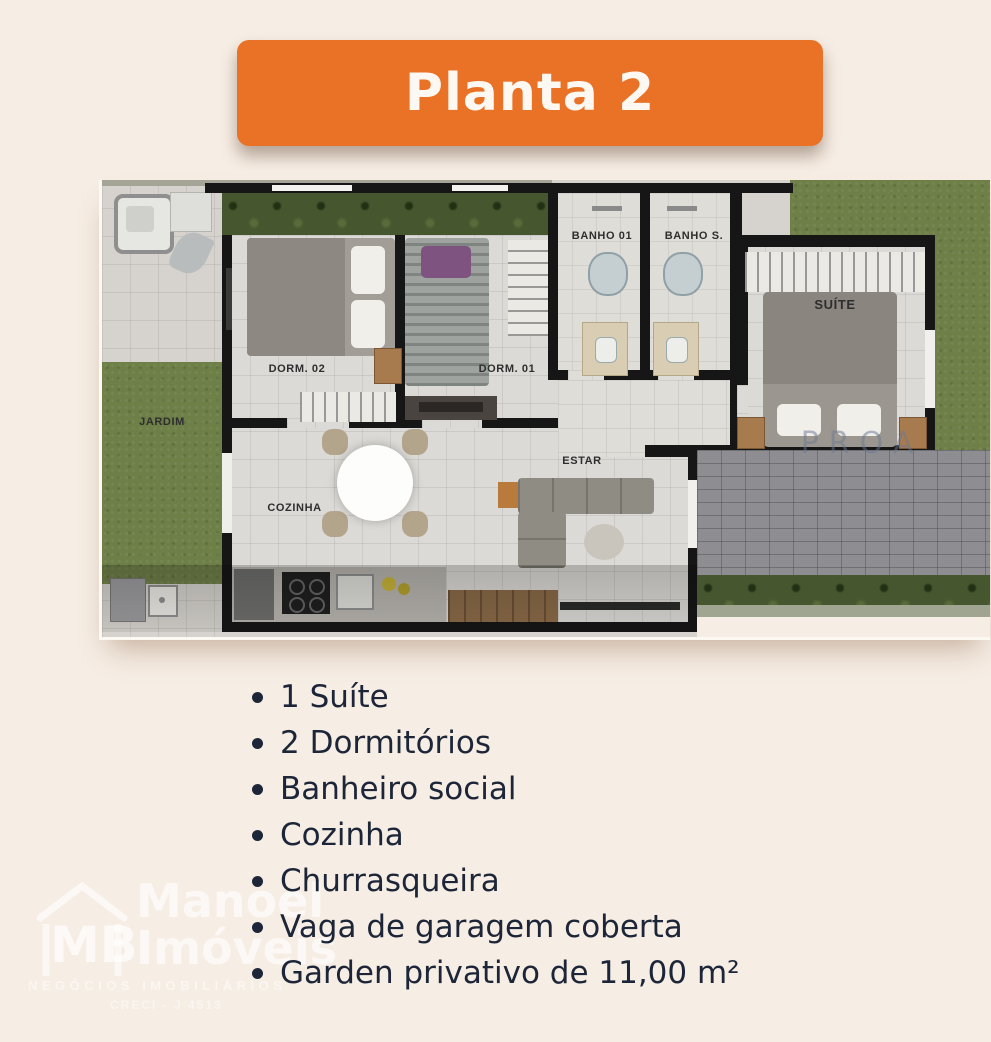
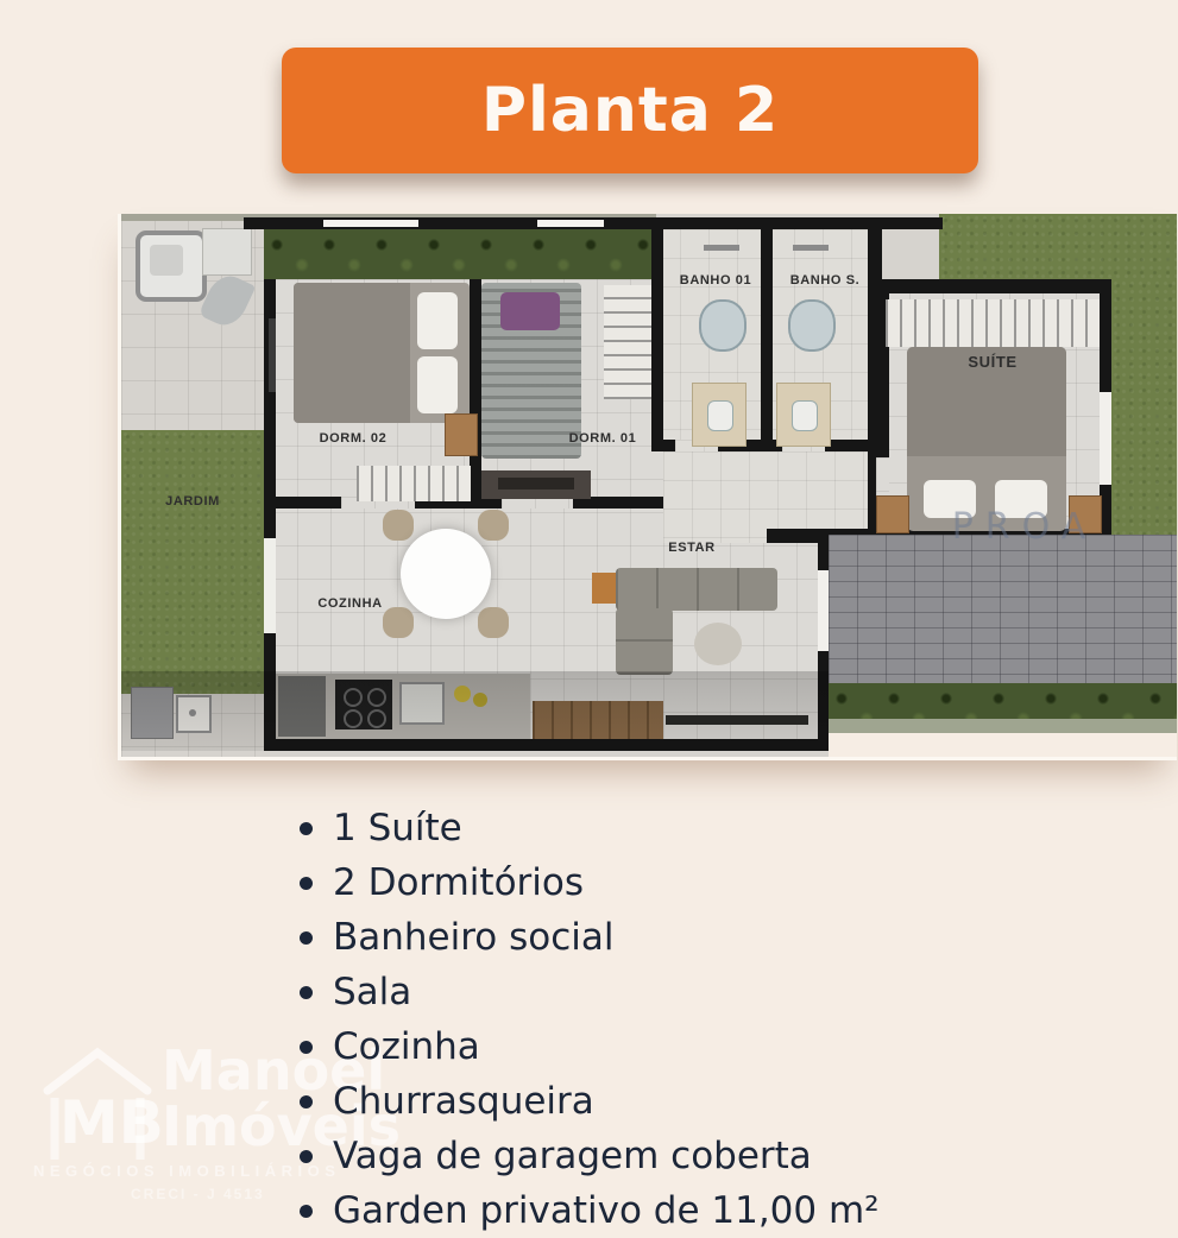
  Planta 2
  JARDIM
  PROA
  DORM. 02
  DORM. 01
  BANHO 01
  BANHO S.
  SUÍTE
  COZINHA
  ESTAR
  Manoel
  Imóveis
  NEGÓCIOS IMOBILIÁRIOS
  1 Suíte
  2 Dormitórios
  Banheiro social
+ Sala
  Cozinha
  Churrasqueira
  Vaga de garagem coberta
  Garden privativo de 11,00 m²
